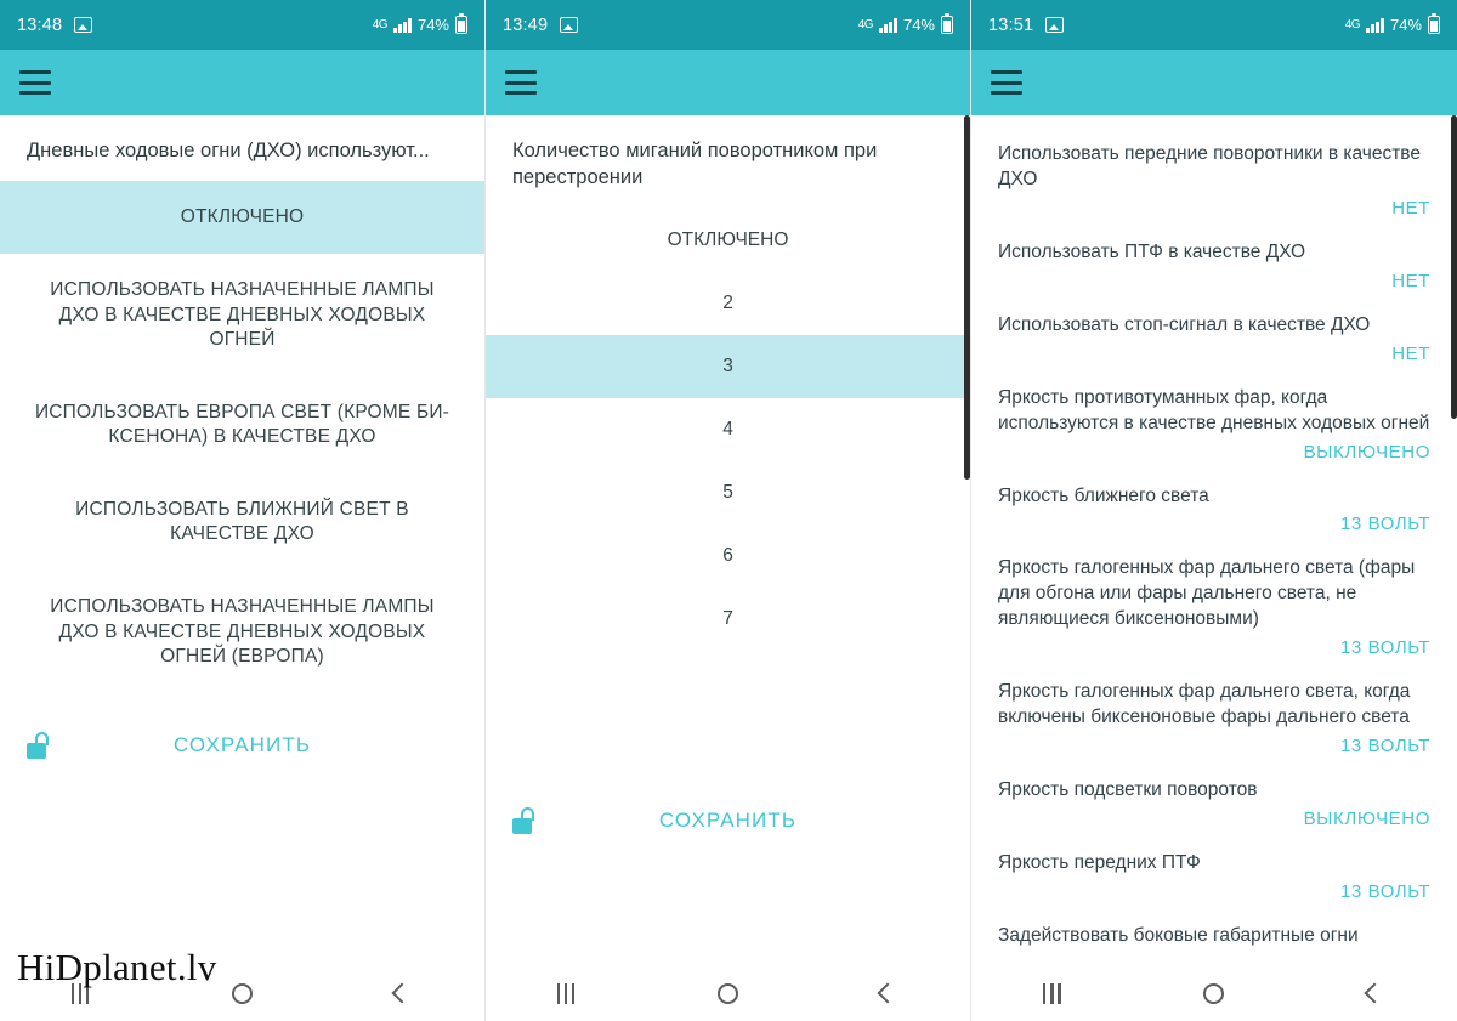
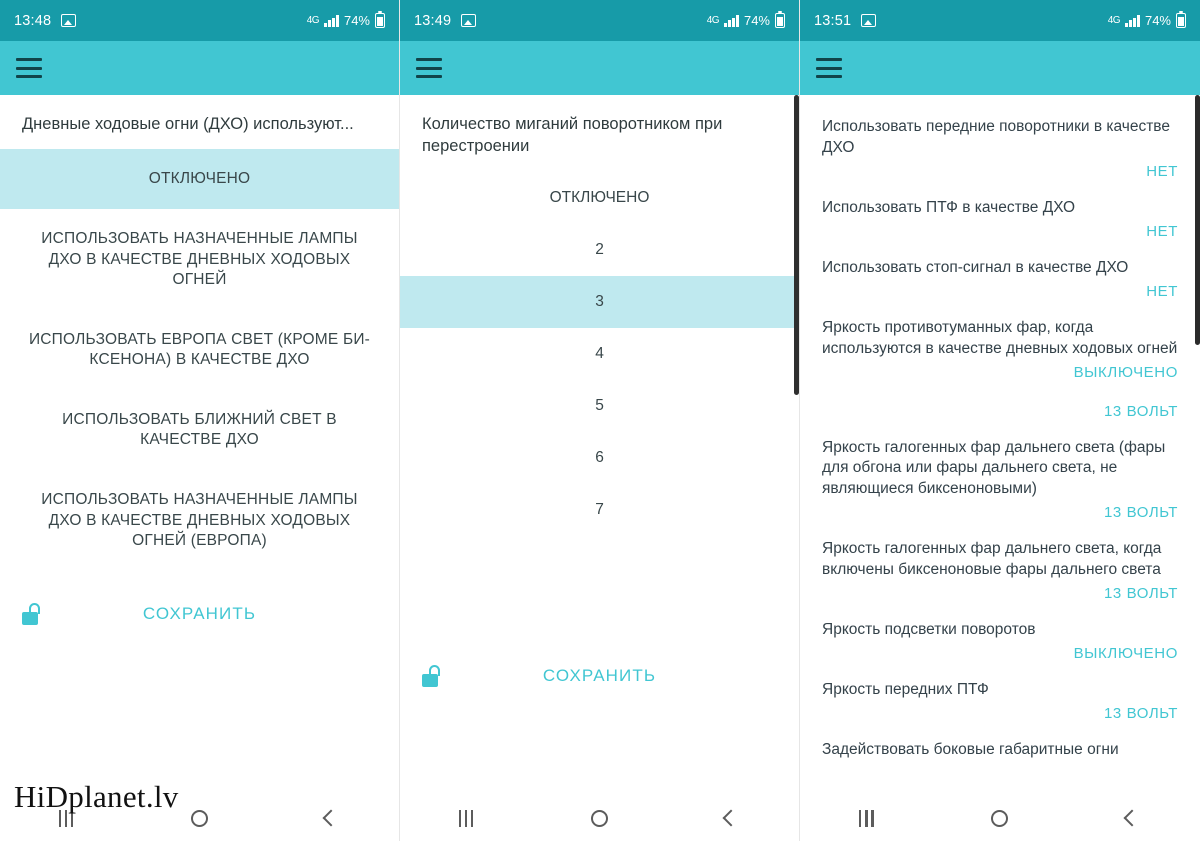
  13:48
  4G
  74%
  Дневные ходовые огни (ДХО) используют...
  ОТКЛЮЧЕНО
  ИСПОЛЬЗОВАТЬ НАЗНАЧЕННЫЕ ЛАМПЫ ДХО В КАЧЕСТВЕ ДНЕВНЫХ ХОДОВЫХ ОГНЕЙ
  ИСПОЛЬЗОВАТЬ ЕВРОПА СВЕТ (КРОМЕ БИ-КСЕНОНА) В КАЧЕСТВЕ ДХО
  ИСПОЛЬЗОВАТЬ БЛИЖНИЙ СВЕТ В КАЧЕСТВЕ ДХО
  ИСПОЛЬЗОВАТЬ НАЗНАЧЕННЫЕ ЛАМПЫ ДХО В КАЧЕСТВЕ ДНЕВНЫХ ХОДОВЫХ ОГНЕЙ (ЕВРОПА)
  СОХРАНИТЬ
  HiDplanet.lv
  13:49
  4G
  74%
  Количество миганий поворотником при перестроении
  ОТКЛЮЧЕНО
  2
  3
  4
  5
  6
  7
  СОХРАНИТЬ
  13:51
  4G
  74%
  Использовать передние поворотники в качестве ДХО
  НЕТ
  Использовать ПТФ в качестве ДХО
  НЕТ
  Использовать стоп-сигнал в качестве ДХО
  НЕТ
  Яркость противотуманных фар, когда используются в качестве дневных ходовых огней
  ВЫКЛЮЧЕНО
- Яркость ближнего света
  13 ВОЛЬТ
  Яркость галогенных фар дальнего света (фары для обгона или фары дальнего света, не являющиеся биксеноновыми)
  13 ВОЛЬТ
  Яркость галогенных фар дальнего света, когда включены биксеноновые фары дальнего света
  13 ВОЛЬТ
  Яркость подсветки поворотов
  ВЫКЛЮЧЕНО
  Яркость передних ПТФ
  13 ВОЛЬТ
  Задействовать боковые габаритные огни
